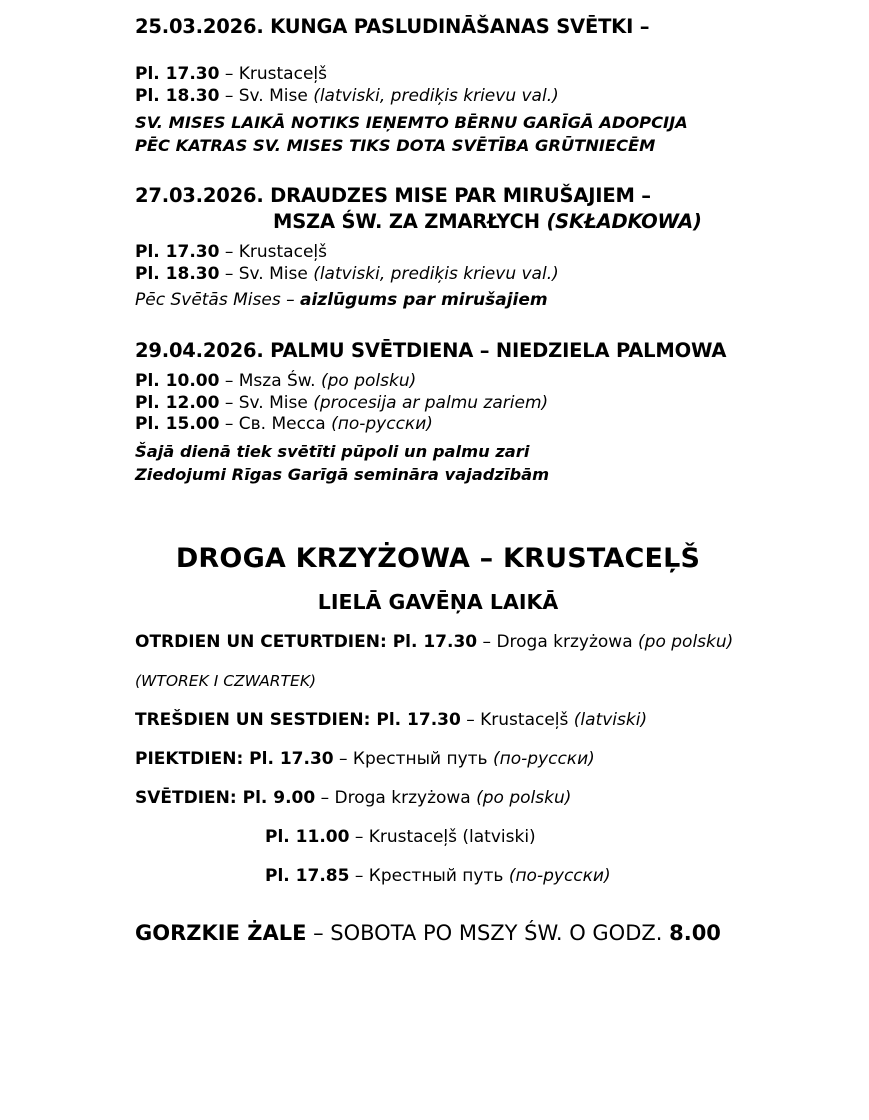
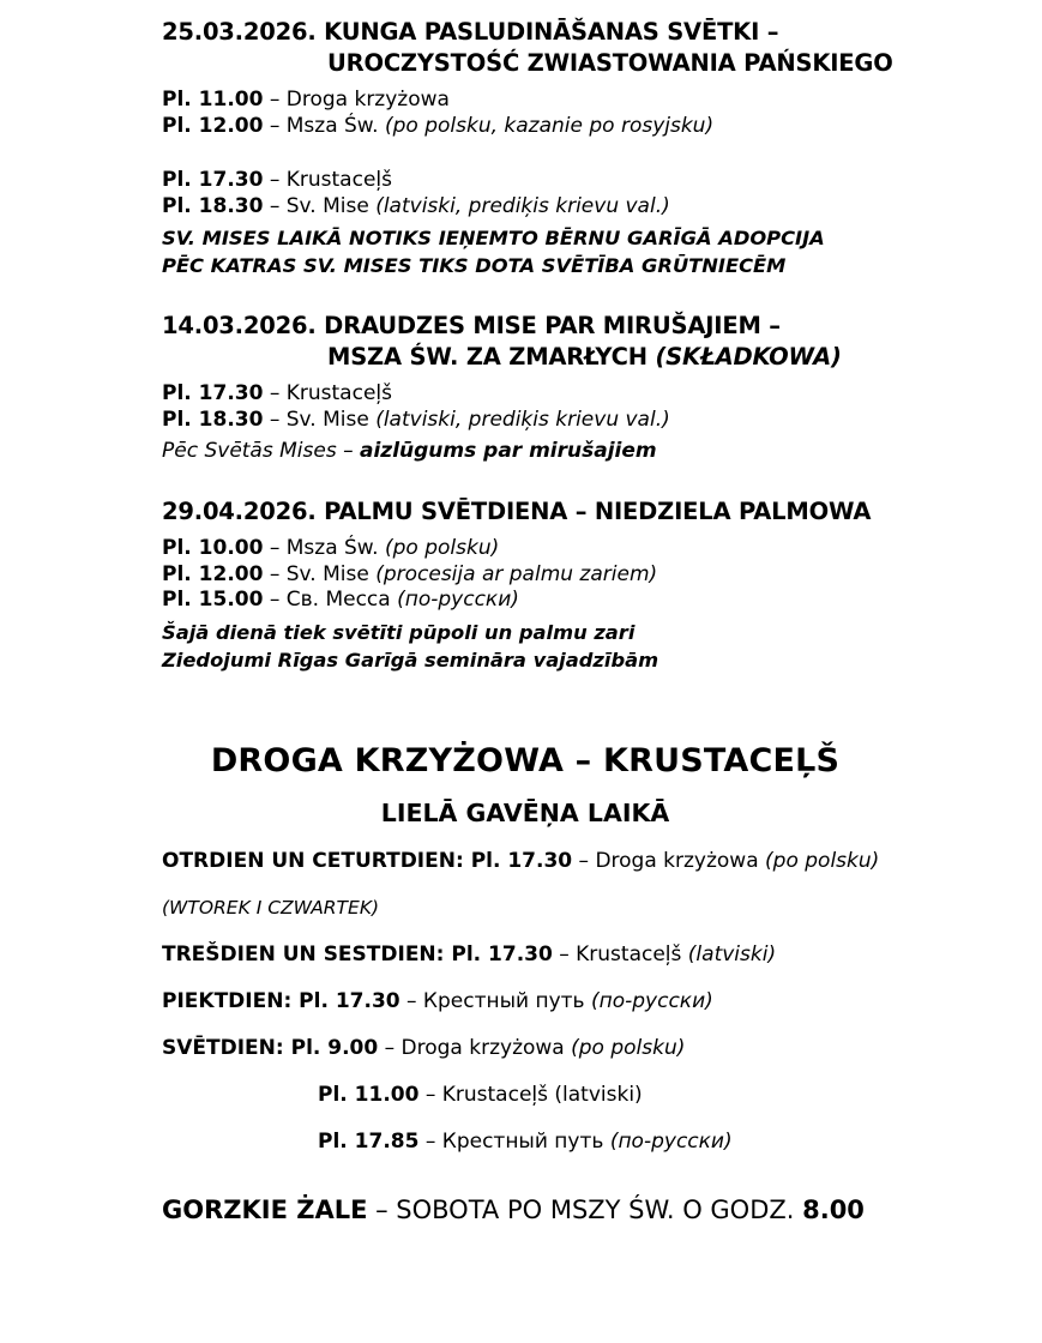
  25.03.2026. KUNGA PASLUDINĀŠANAS SVĒTKI –
+ UROCZYSTOŚĆ ZWIASTOWANIA PAŃSKIEGO
+ Pl. 11.00 – Droga krzyżowa
+ Pl. 12.00 – Msza Św. (po polsku, kazanie po rosyjsku)
  Pl. 17.30 – Krustaceļš
  Pl. 18.30 – Sv. Mise (latviski, prediķis krievu val.)
  SV. MISES LAIKĀ NOTIKS IEŅEMTO BĒRNU GARĪGĀ ADOPCIJA
  PĒC KATRAS SV. MISES TIKS DOTA SVĒTĪBA GRŪTNIECĒM
- 27.03.2026. DRAUDZES MISE PAR MIRUŠAJIEM –
+ 14.03.2026. DRAUDZES MISE PAR MIRUŠAJIEM –
  MSZA ŚW. ZA ZMARŁYCH (SKŁADKOWA)
  Pl. 17.30 – Krustaceļš
  Pl. 18.30 – Sv. Mise (latviski, prediķis krievu val.)
  Pēc Svētās Mises – aizlūgums par mirušajiem
  29.04.2026. PALMU SVĒTDIENA – NIEDZIELA PALMOWA
  Pl. 10.00 – Msza Św. (po polsku)
  Pl. 12.00 – Sv. Mise (procesija ar palmu zariem)
  Pl. 15.00 – Св. Месса (по-русски)
  Šajā dienā tiek svētīti pūpoli un palmu zari
  Ziedojumi Rīgas Garīgā semināra vajadzībām
  DROGA KRZYŻOWA – KRUSTACEĻŠ
  LIELĀ GAVĒŅA LAIKĀ
  OTRDIEN UN CETURTDIEN: Pl. 17.30 – Droga krzyżowa (po polsku)
  (WTOREK I CZWARTEK)
  TREŠDIEN UN SESTDIEN: Pl. 17.30 – Krustaceļš (latviski)
  PIEKTDIEN: Pl. 17.30 – Крестный путь (по-русски)
  SVĒTDIEN: Pl. 9.00 – Droga krzyżowa (po polsku)
  Pl. 11.00 – Krustaceļš (latviski)
  Pl. 17.85 – Крестный путь (по-русски)
  GORZKIE ŻALE – SOBOTA PO MSZY ŚW. O GODZ. 8.00
